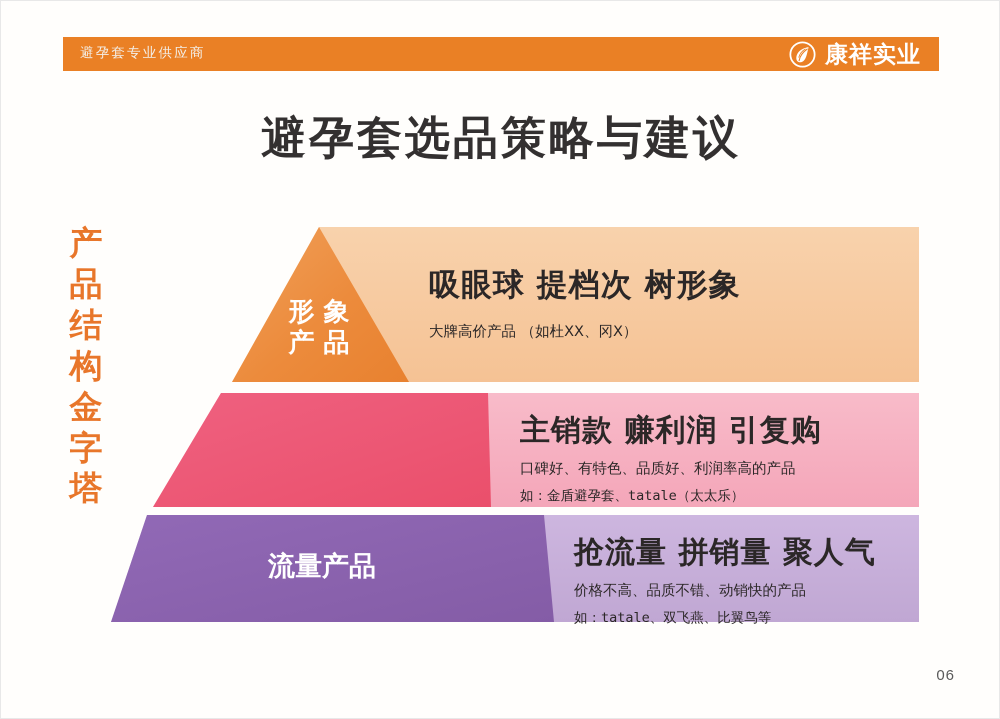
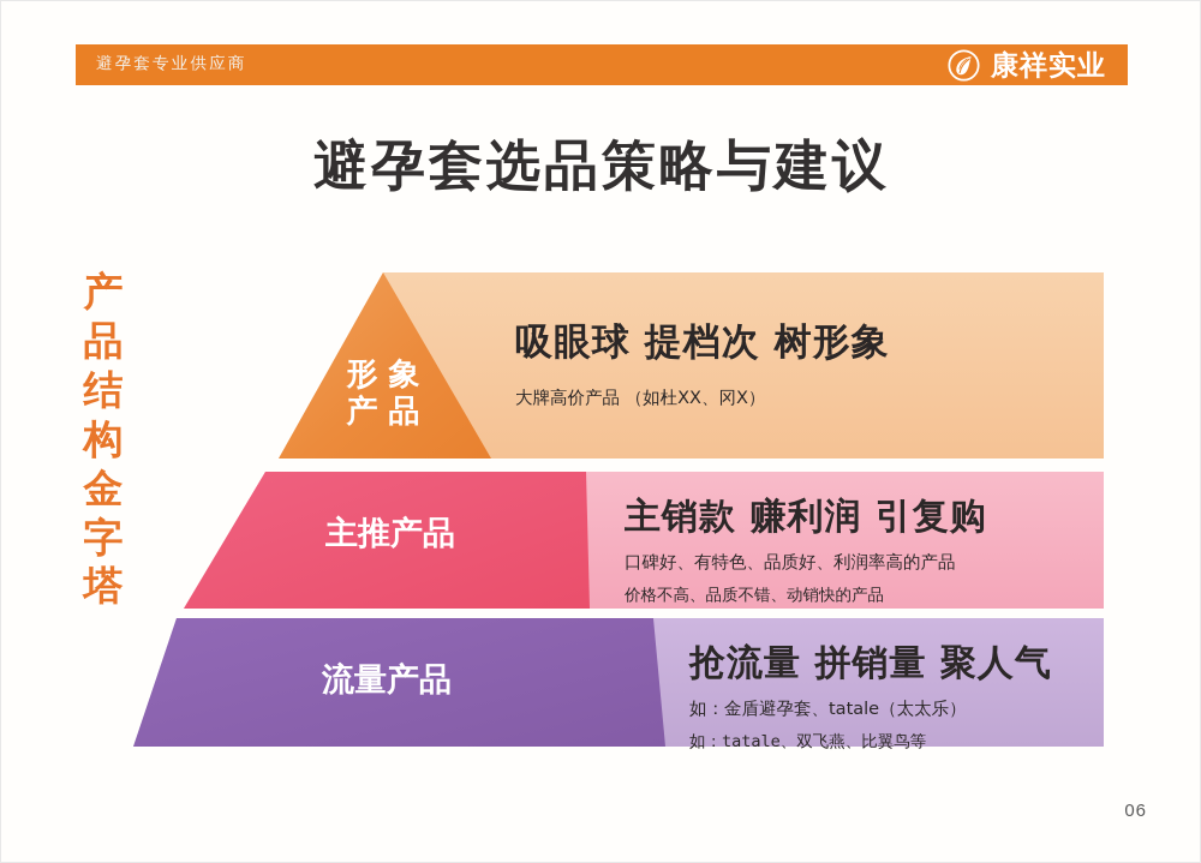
  避孕套专业供应商
  康祥实业
  避孕套选品策略与建议
  产
  品
  结
  构
  金
  字
  塔
  形 象
  产 品
  吸眼球 提档次 树形象
  大牌高价产品 （如杜XX、冈X）
+ 主推产品
  主销款 赚利润 引复购
  口碑好、有特色、品质好、利润率高的产品
- 如：金盾避孕套、tatale（太太乐）
+ 价格不高、品质不错、动销快的产品
  流量产品
  抢流量 拼销量 聚人气
- 价格不高、品质不错、动销快的产品
+ 如：金盾避孕套、tatale（太太乐）
  如：tatale、双飞燕、比翼鸟等
  06
